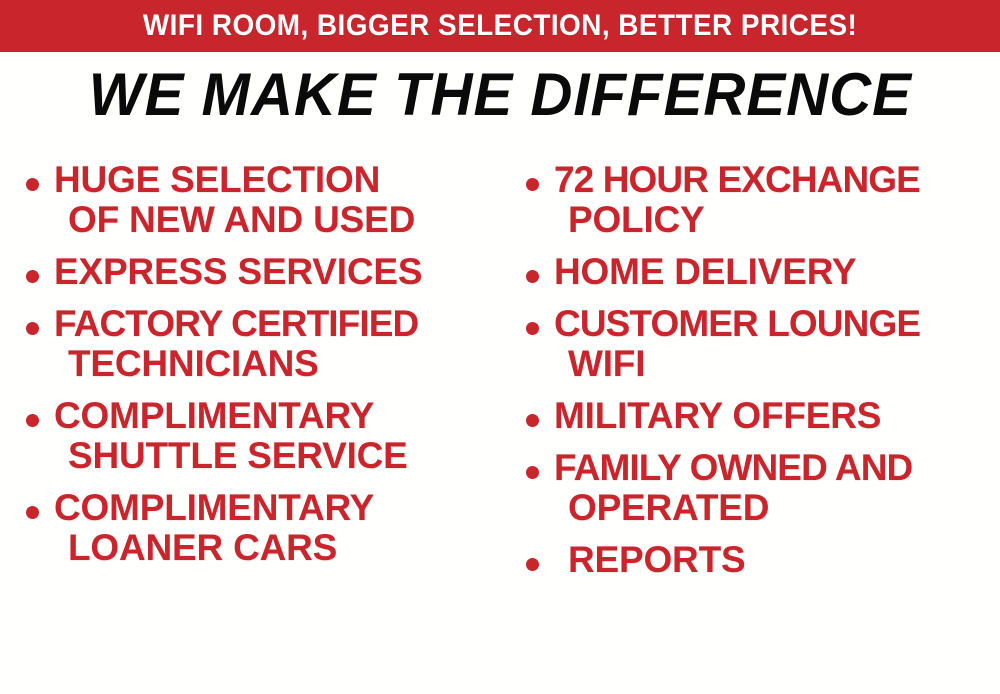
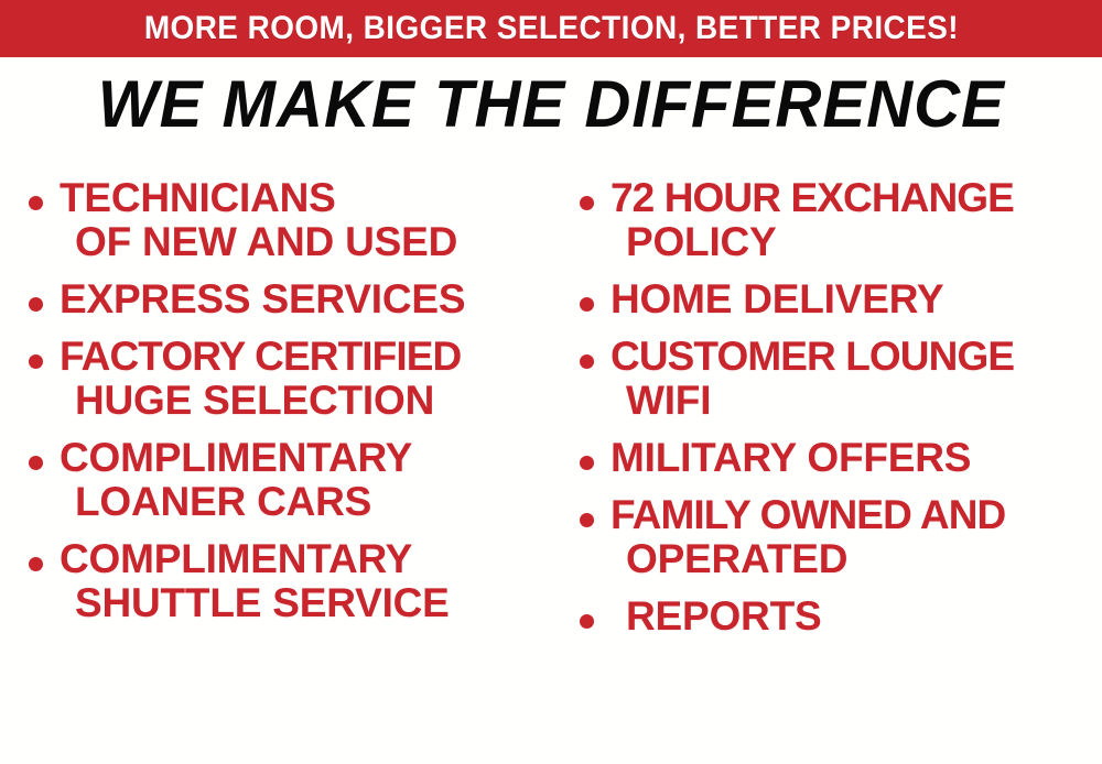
- WIFI ROOM, BIGGER SELECTION, BETTER PRICES!
+ MORE ROOM, BIGGER SELECTION, BETTER PRICES!
  WE MAKE THE DIFFERENCE
- HUGE SELECTION
+ TECHNICIANS
  OF NEW AND USED
  EXPRESS SERVICES
  FACTORY CERTIFIED
- TECHNICIANS
+ HUGE SELECTION
  COMPLIMENTARY
- SHUTTLE SERVICE
+ LOANER CARS
  COMPLIMENTARY
- LOANER CARS
+ SHUTTLE SERVICE
  72 HOUR EXCHANGE
  POLICY
  HOME DELIVERY
  CUSTOMER LOUNGE
  WIFI
  MILITARY OFFERS
  FAMILY OWNED AND
  OPERATED
  REPORTS
